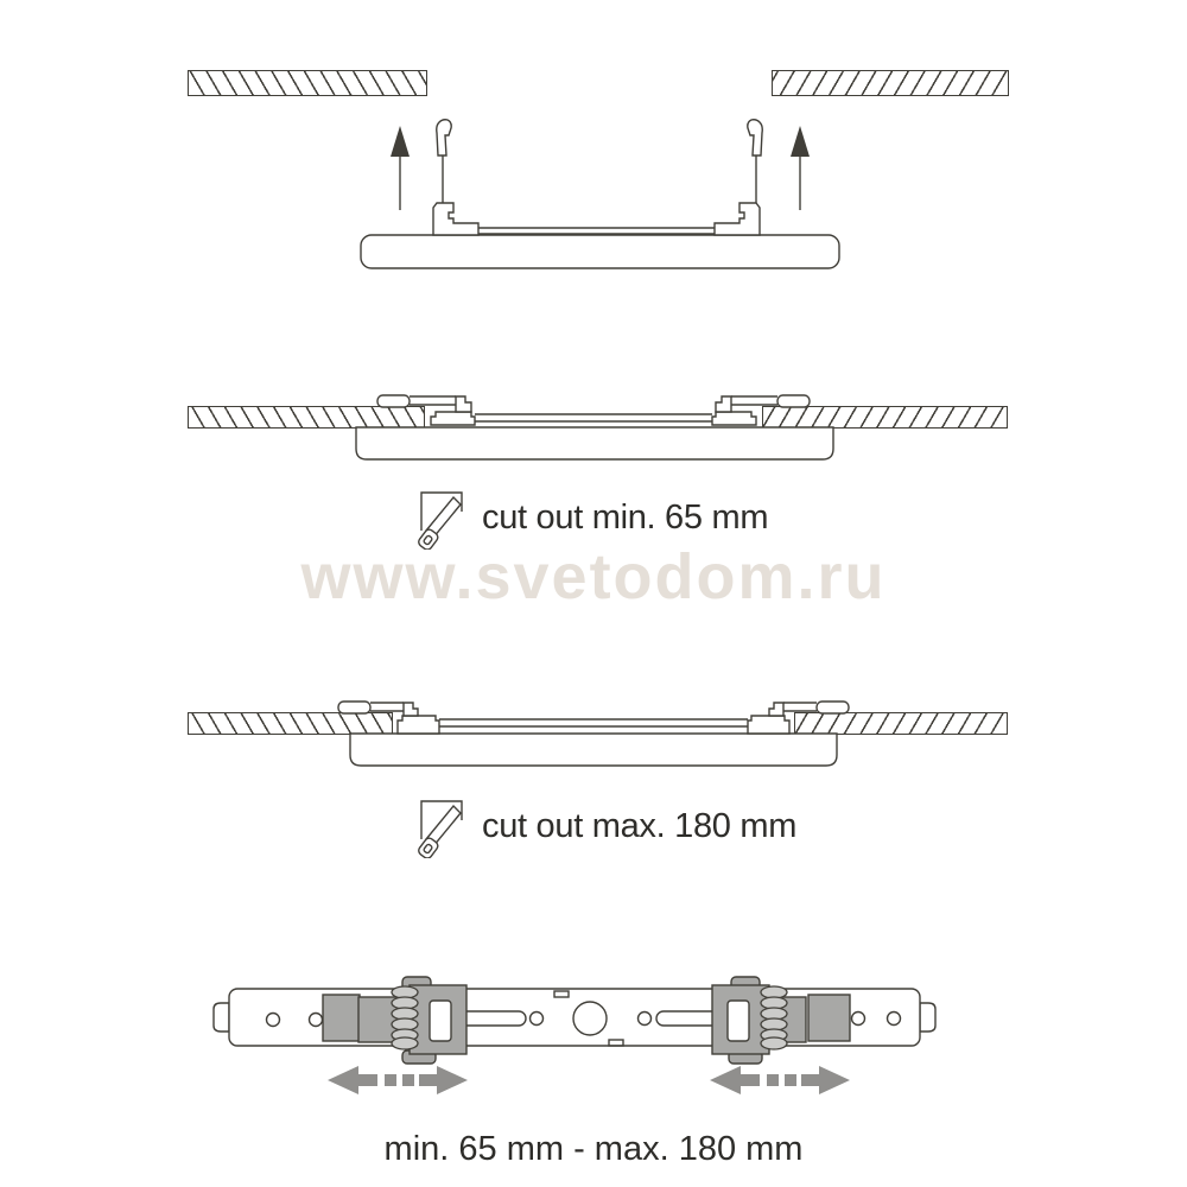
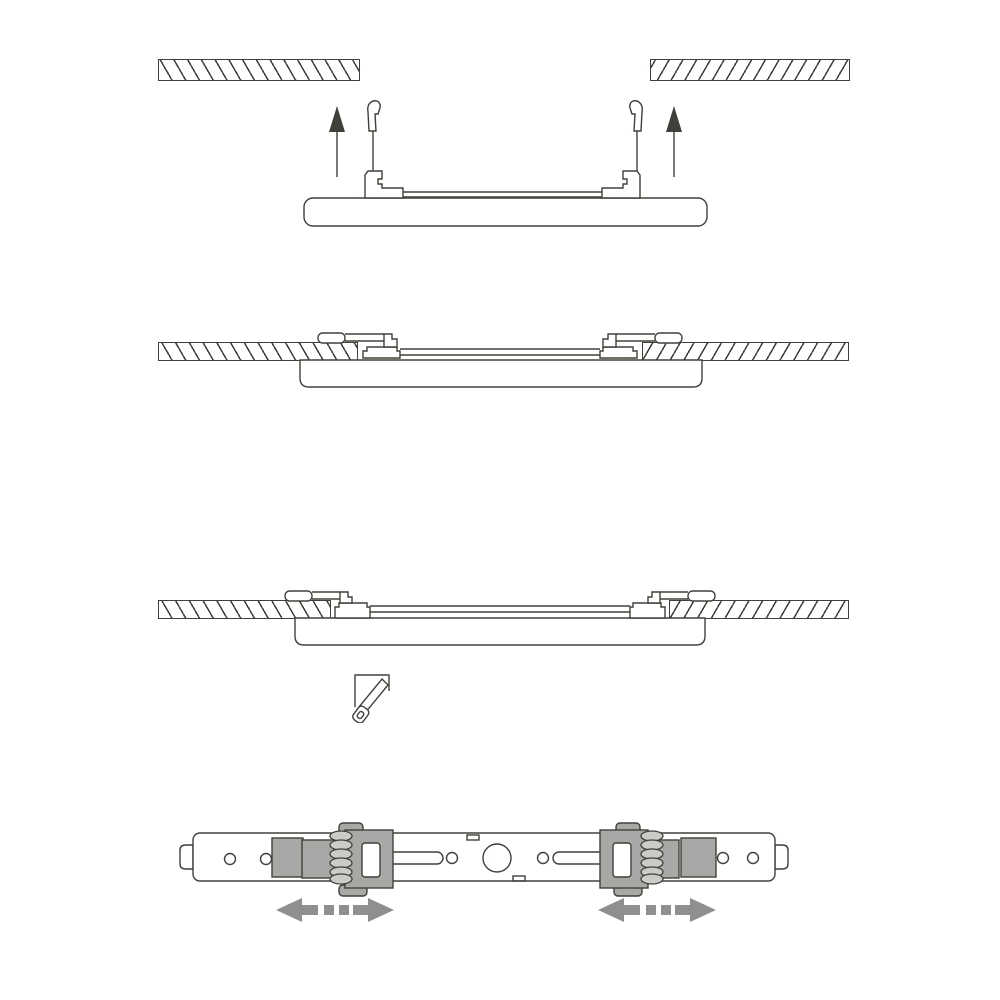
- www.svetodom.ru
- cut out min. 65 mm
- cut out max. 180 mm
- min. 65 mm - max. 180 mm
